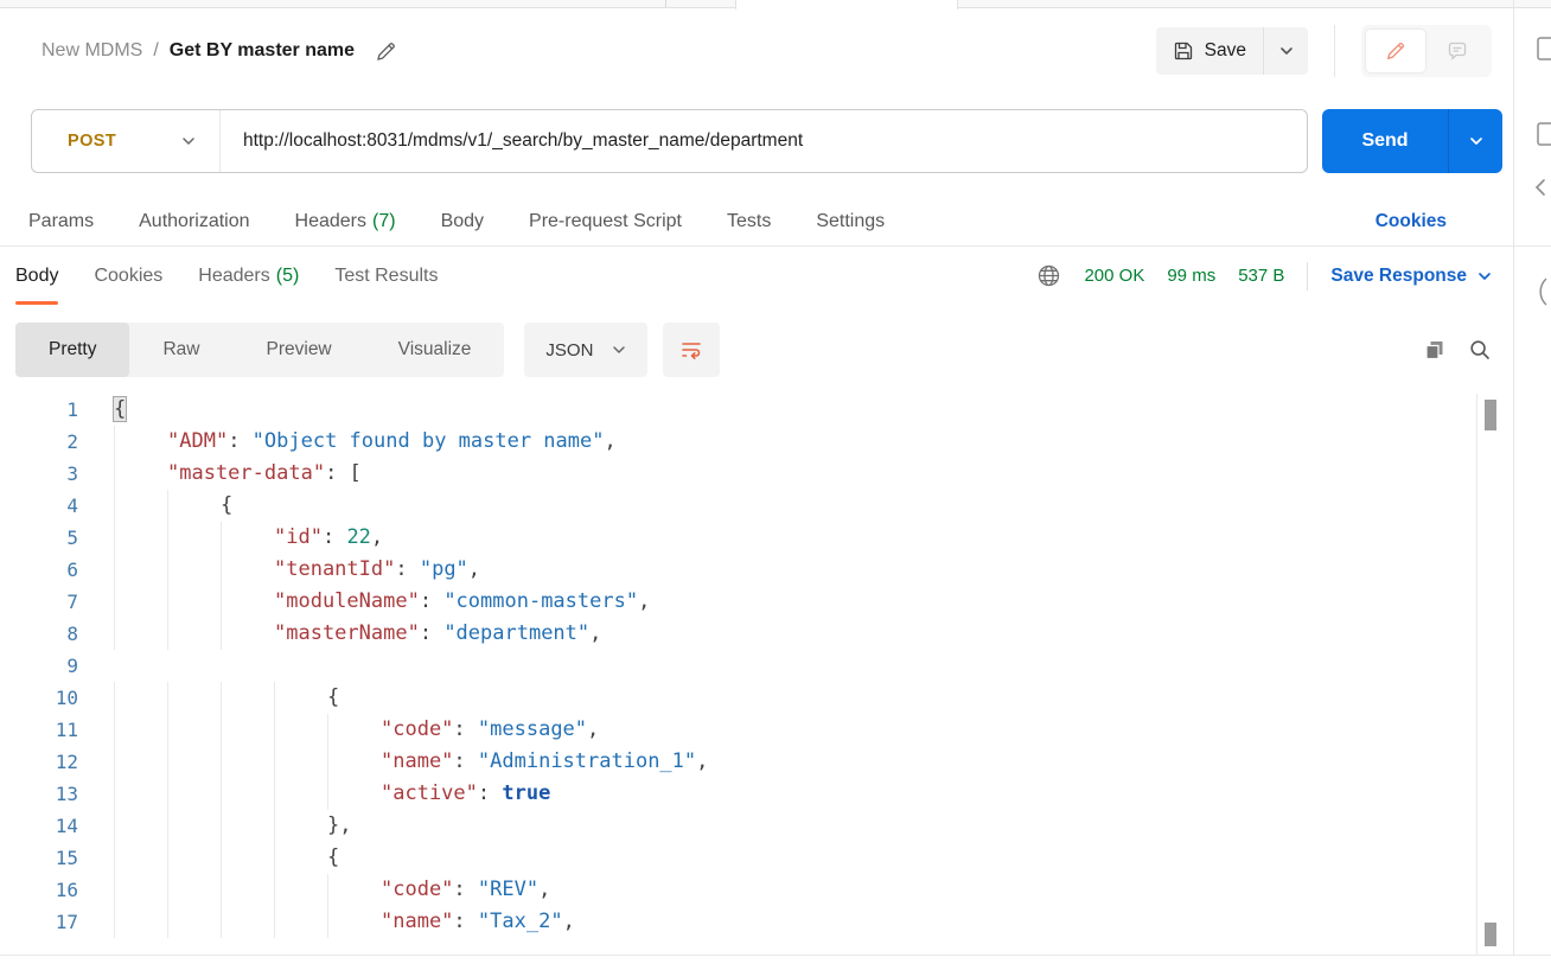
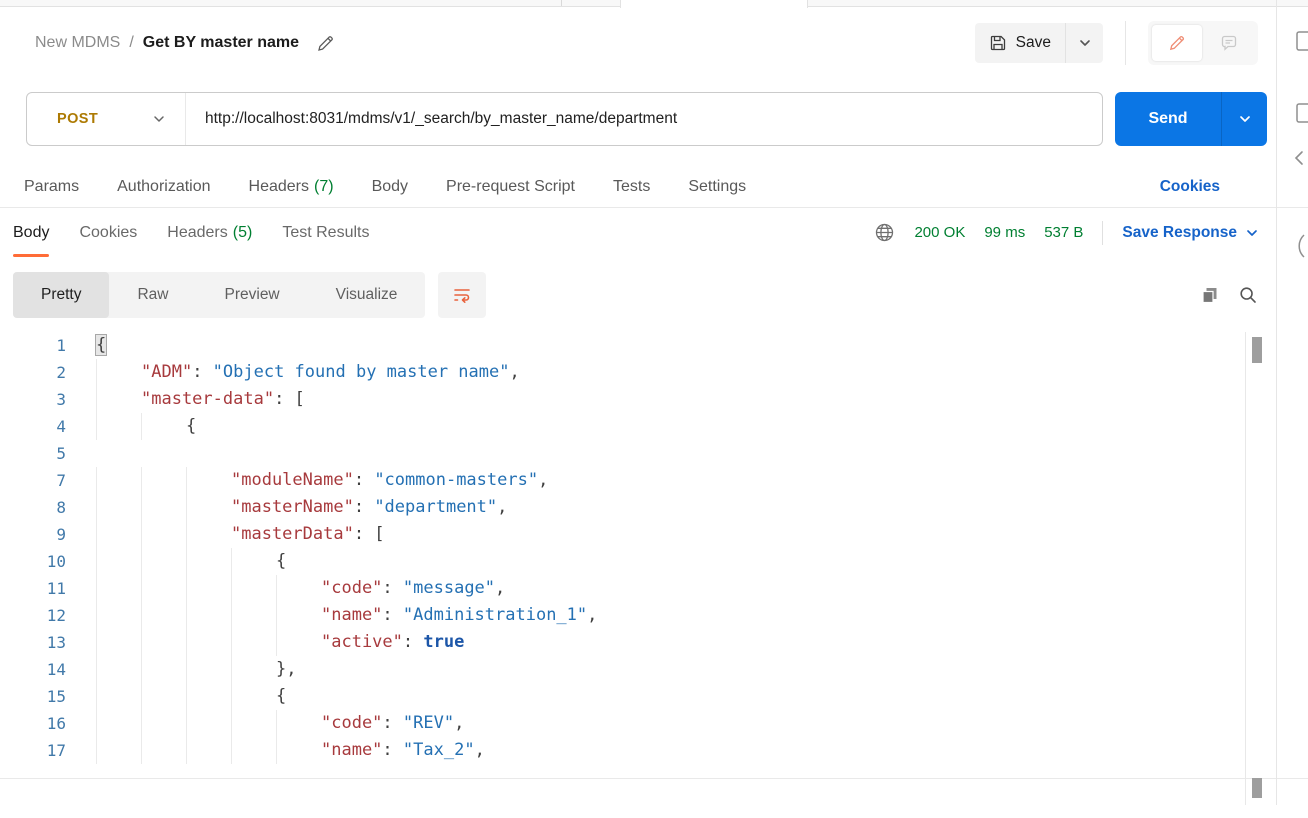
  New MDMS
  /
  Get BY master name
  Save
  POST
  http://localhost:8031/mdms/v1/_search/by_master_name/department
  Send
  Params
  Authorization
  Headers
  (7)
  Body
  Pre-request Script
  Tests
  Settings
  Cookies
  Body
  Cookies
  Headers
  (5)
  Test Results
  200 OK
  99 ms
  537 B
  Save Response
  Pretty
  Raw
  Preview
  Visualize
- JSON
  1
  {
  2
  "ADM": "Object found by master name",
  3
  "master-data": [
  4
  {
  5
- "id": 22,
- 6
- "tenantId": "pg",
  7
  "moduleName": "common-masters",
  8
  "masterName": "department",
  9
+ "masterData": [
  10
  {
  11
  "code": "message",
  12
  "name": "Administration_1",
  13
  "active": true
  14
  },
  15
  {
  16
  "code": "REV",
  17
  "name": "Tax_2",
